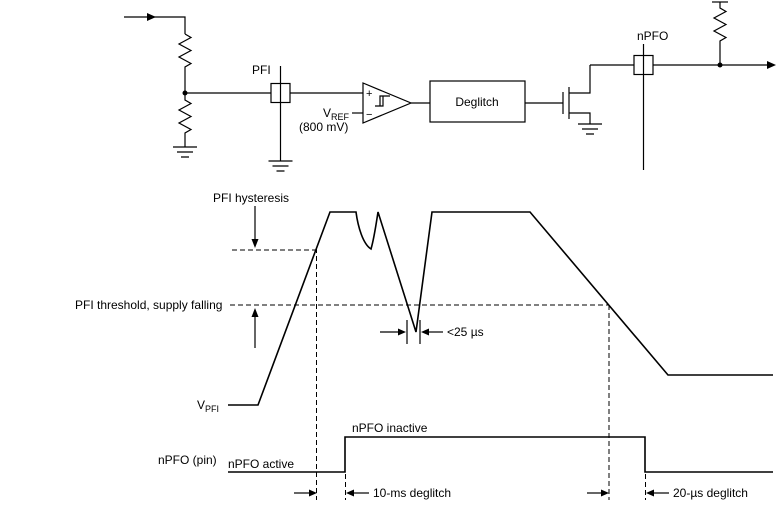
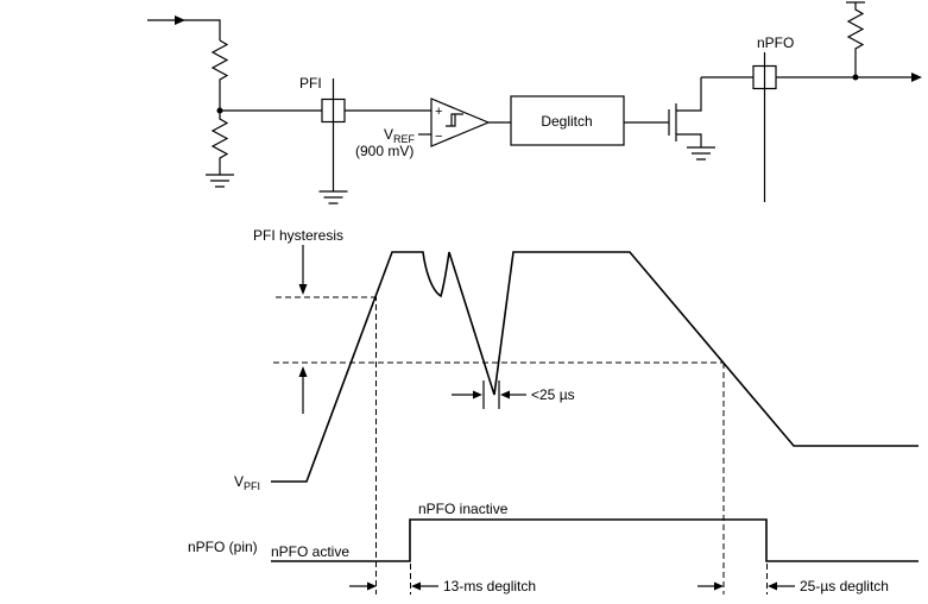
  PFI
  +
  −
  VREF
- (800 mV)
+ (900 mV)
  Deglitch
  nPFO
  <25 µs
  PFI hysteresis
- PFI threshold, supply falling
  VPFI
  nPFO (pin)
  nPFO active
  nPFO inactive
- 10-ms deglitch
+ 13-ms deglitch
- 20-µs deglitch
+ 25-µs deglitch
